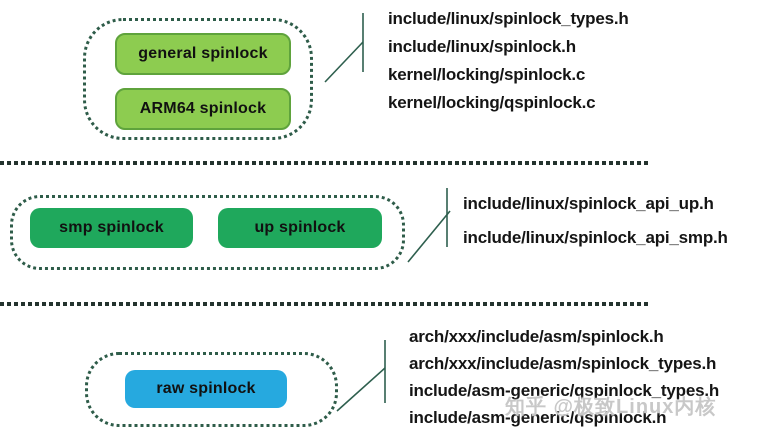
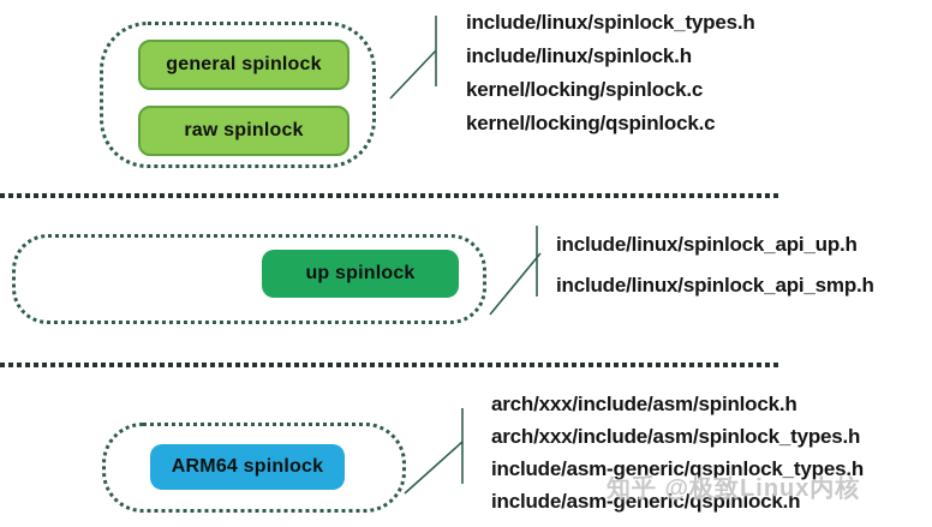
  general spinlock
- ARM64 spinlock
+ raw spinlock
  include/linux/spinlock_types.h
  include/linux/spinlock.h
  kernel/locking/spinlock.c
  kernel/locking/qspinlock.c
- smp spinlock
  up spinlock
  include/linux/spinlock_api_up.h
  include/linux/spinlock_api_smp.h
- raw spinlock
+ ARM64 spinlock
  arch/xxx/include/asm/spinlock.h
  arch/xxx/include/asm/spinlock_types.h
  include/asm-generic/qspinlock_types.h
  include/asm-generic/qspinlock.h
  知乎 @极致Linux内核
